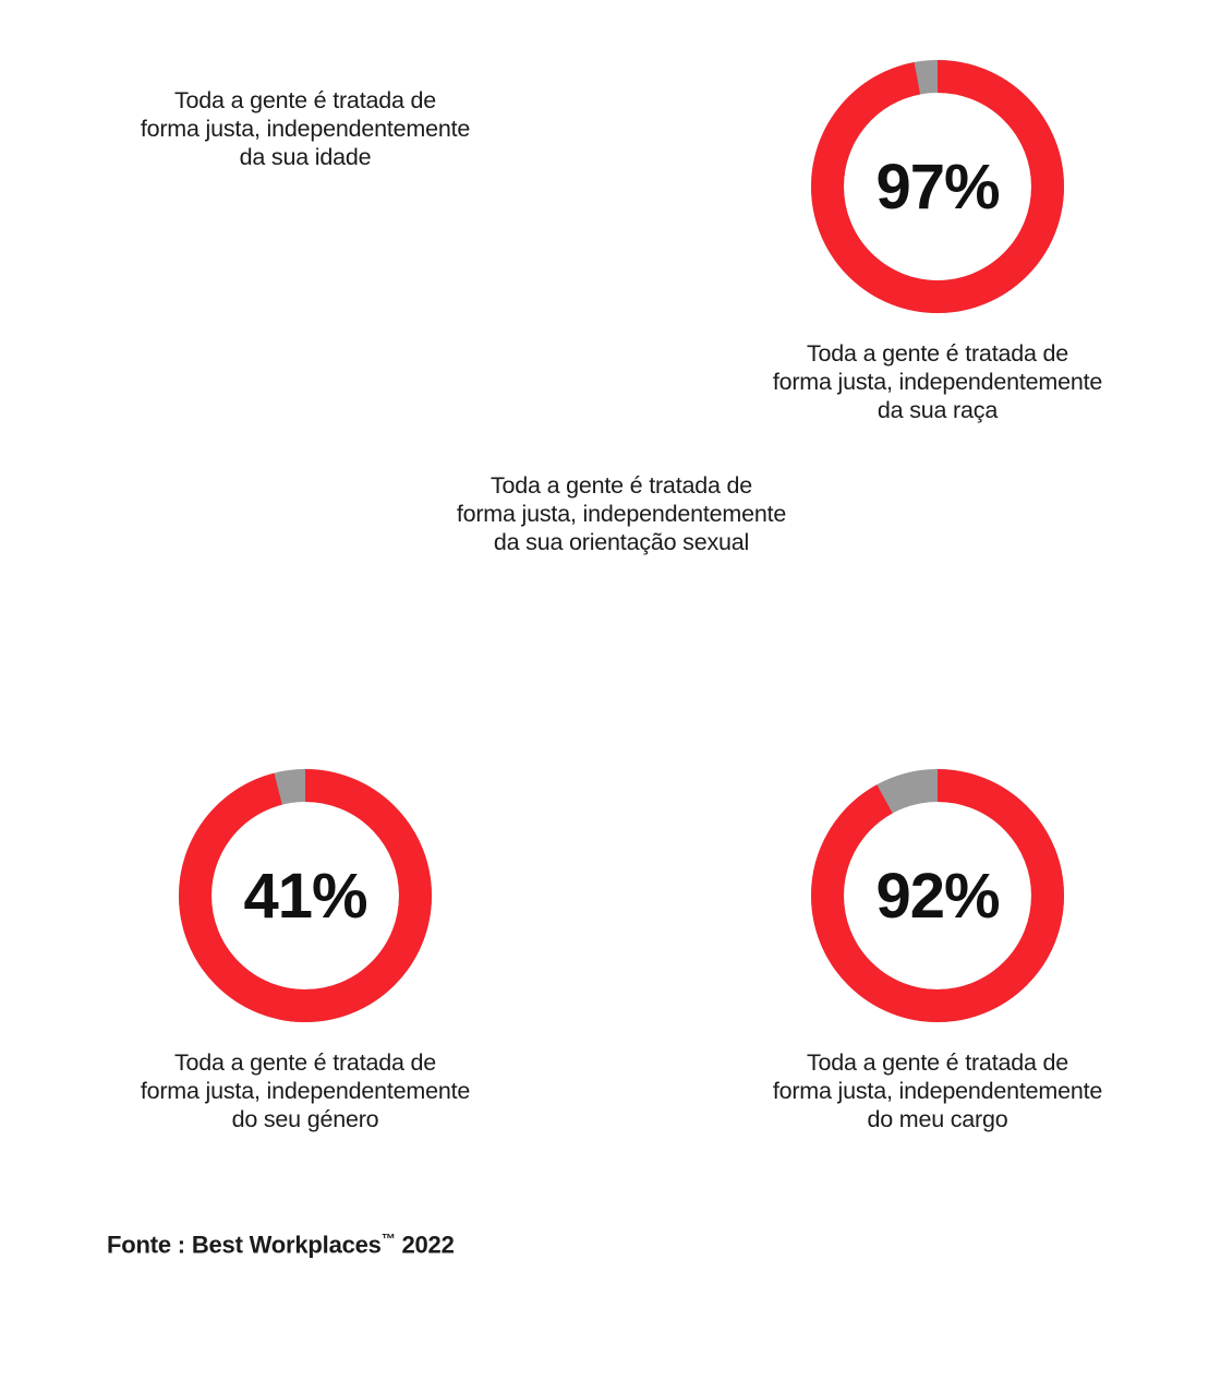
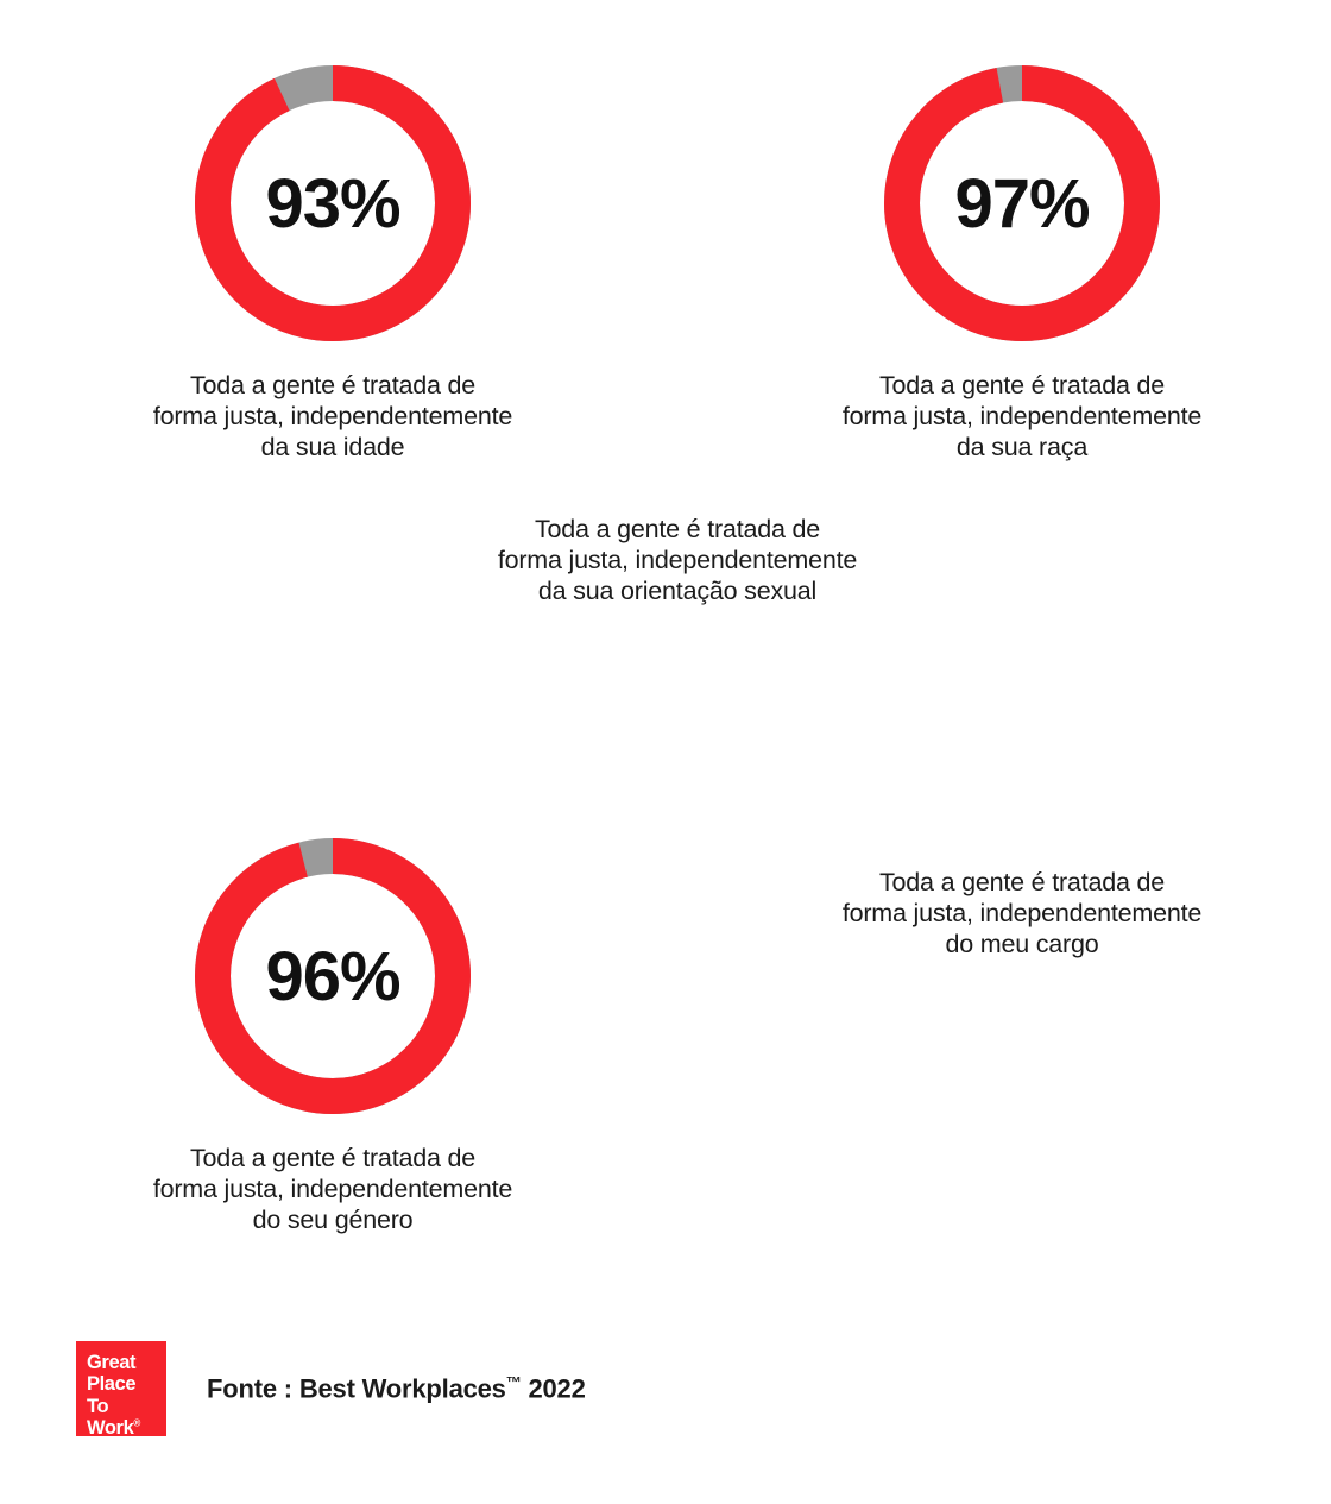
+ 93%
  Toda a gente é tratada de
  forma justa, independentemente
  da sua idade
  97%
  Toda a gente é tratada de
  forma justa, independentemente
  da sua raça
  Toda a gente é tratada de
  forma justa, independentemente
  da sua orientação sexual
- 41%
+ 96%
  Toda a gente é tratada de
  forma justa, independentemente
  do seu género
- 92%
  Toda a gente é tratada de
  forma justa, independentemente
  do meu cargo
+ Great
+ Place
+ To
+ Work®
  Fonte : Best Workplaces™ 2022
